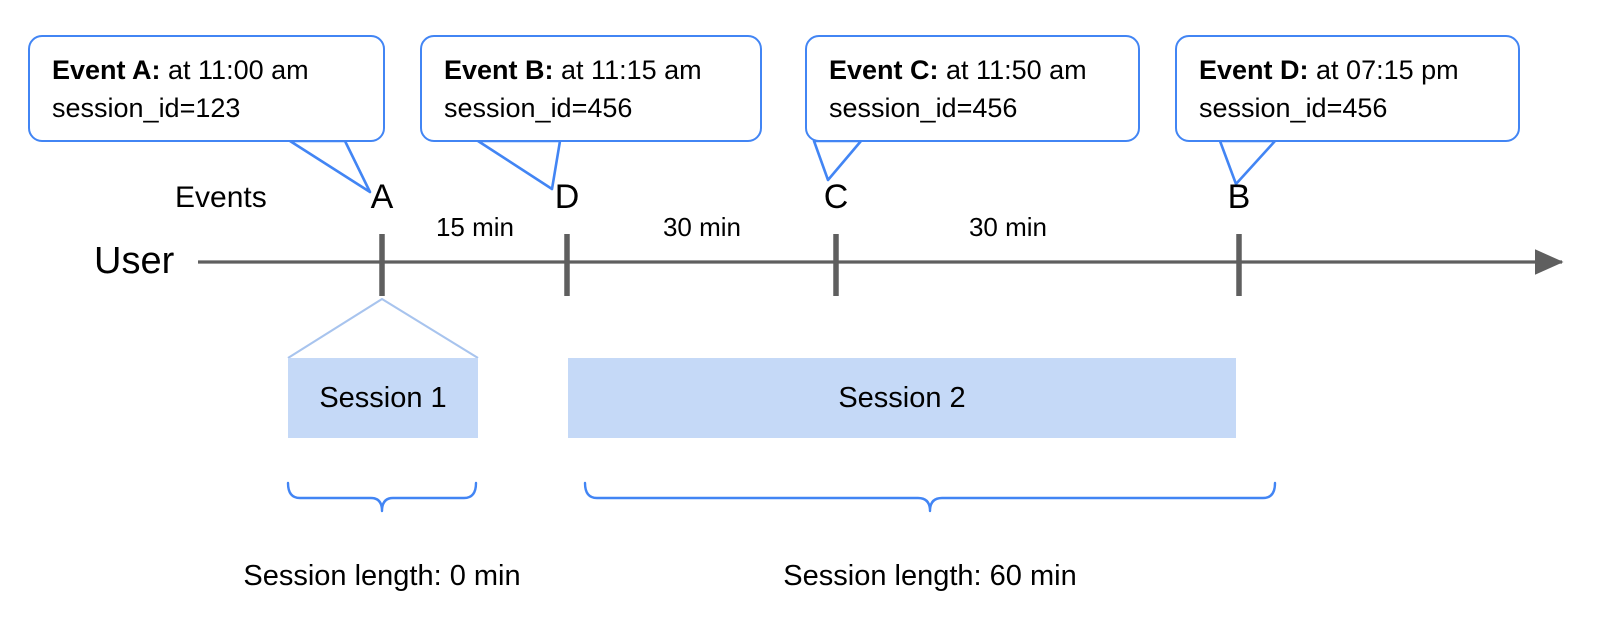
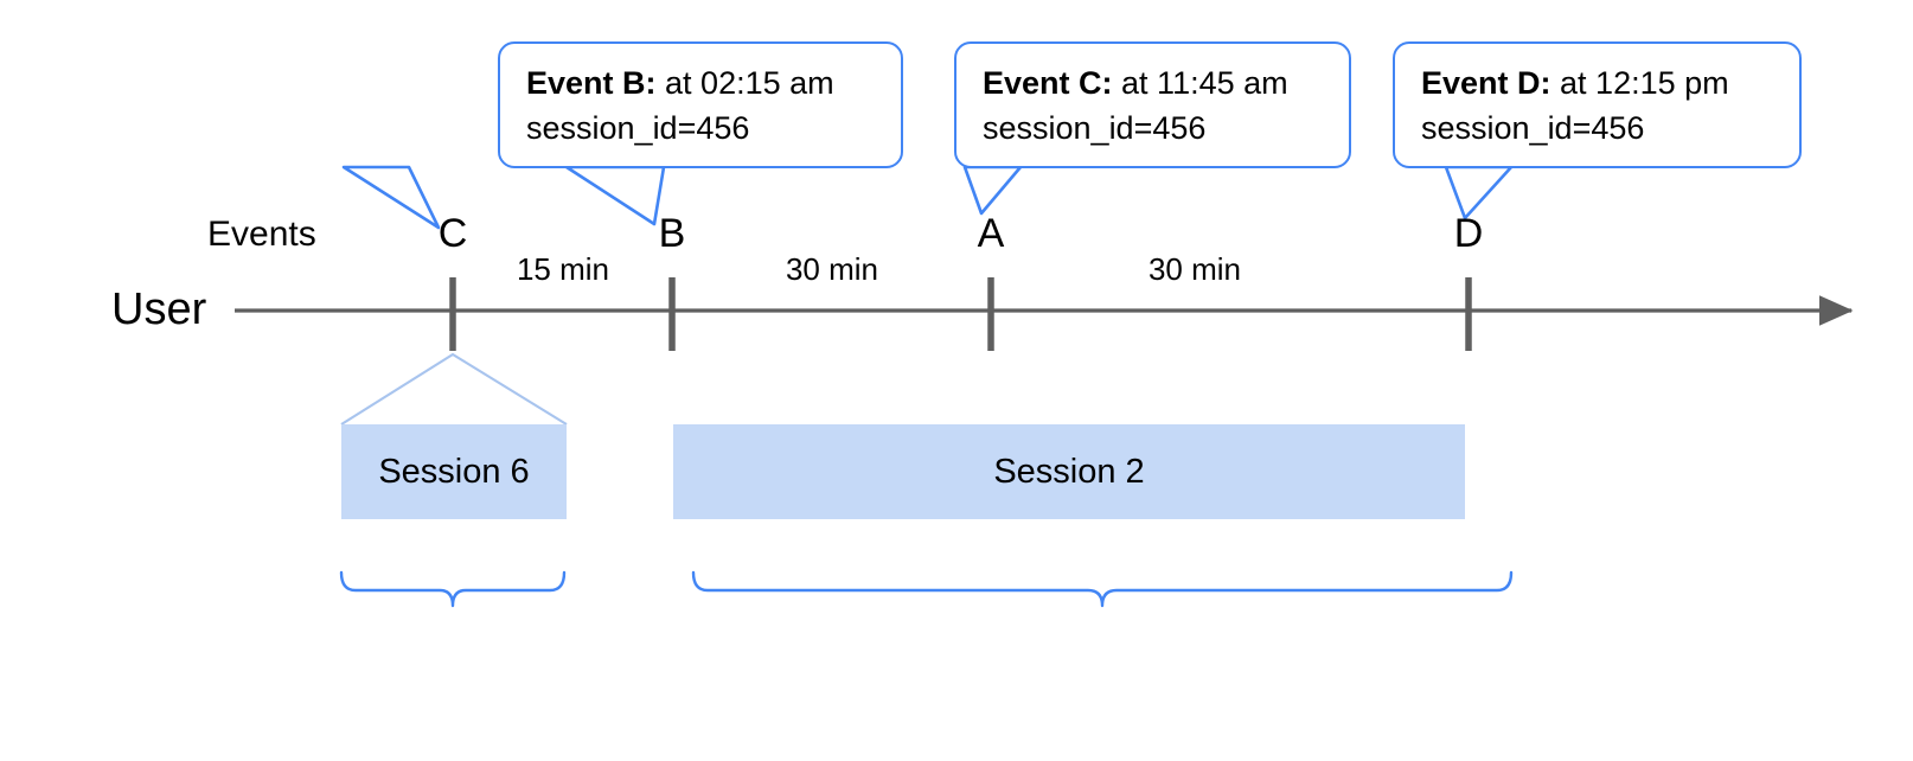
- Event A: at 11:00 am
- session_id=123
- Event B: at 11:15 am
+ Event B: at 02:15 am
  session_id=456
- Event C: at 11:50 am
+ Event C: at 11:45 am
  session_id=456
- Event D: at 07:15 pm
+ Event D: at 12:15 pm
  session_id=456
  Events
  User
- A
+ C
- D
+ B
- C
+ A
- B
+ D
  15 min
  30 min
  30 min
- Session 1
+ Session 6
  Session 2
- Session length: 0 min
- Session length: 60 min
